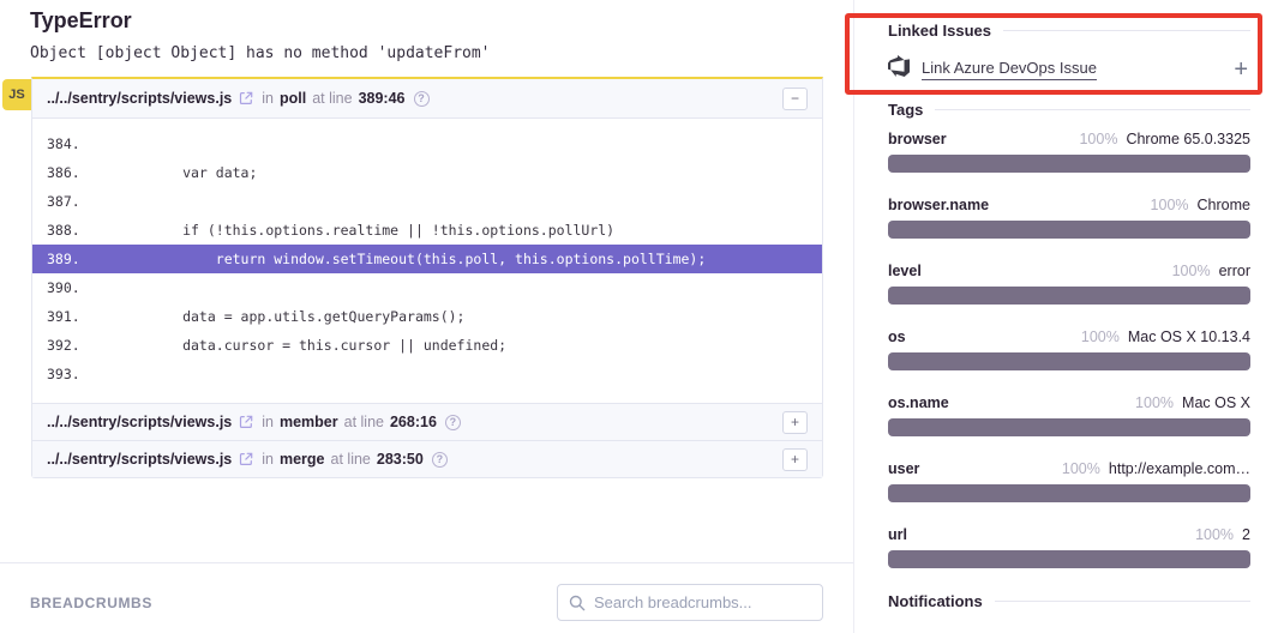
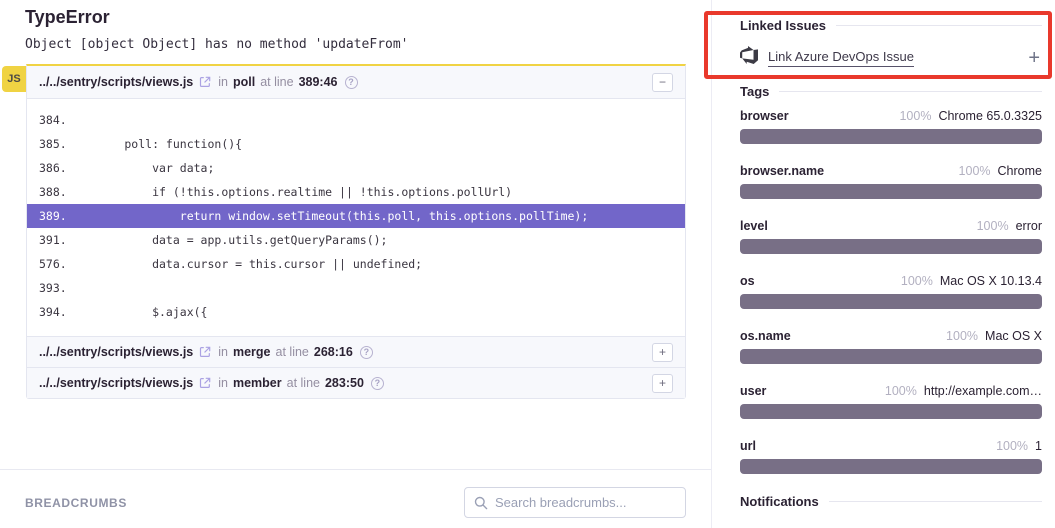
  TypeError
  Object [object Object] has no method 'updateFrom'
  JS
  ../../sentry/scripts/views.js
  in
  poll
  at line
  389:46
  ?
  −
  384.
+ 385.
+ poll: function(){
  386.
  var data;
- 387.
  388.
  if (!this.options.realtime || !this.options.pollUrl)
  389.
  return window.setTimeout(this.poll, this.options.pollTime);
- 390.
  391.
  data = app.utils.getQueryParams();
- 392.
+ 576.
  data.cursor = this.cursor || undefined;
  393.
+ 394.
+ $.ajax({
  ../../sentry/scripts/views.js
  in
- member
+ merge
  at line
  268:16
  ?
  +
  ../../sentry/scripts/views.js
  in
- merge
+ member
  at line
  283:50
  ?
  +
  BREADCRUMBS
  Search breadcrumbs...
  Linked Issues
  Link Azure DevOps Issue
  +
  Tags
  browser
  100%
  Chrome 65.0.3325
  browser.name
  100%
  Chrome
  level
  100%
  error
  os
  100%
  Mac OS X 10.13.4
  os.name
  100%
  Mac OS X
  user
  100%
  http://example.com…
  url
  100%
- 2
+ 1
  Notifications
